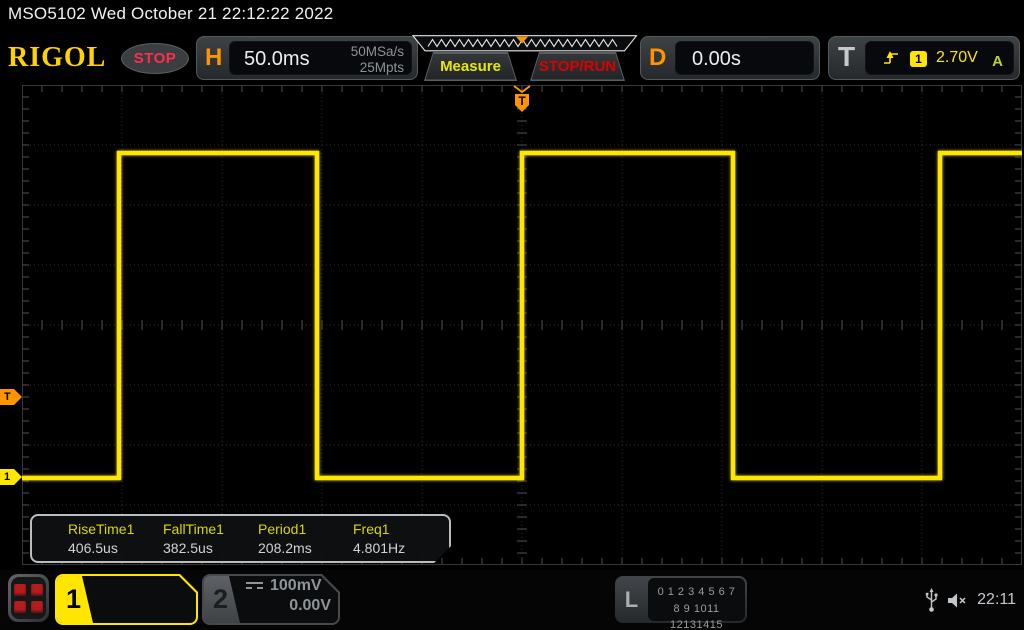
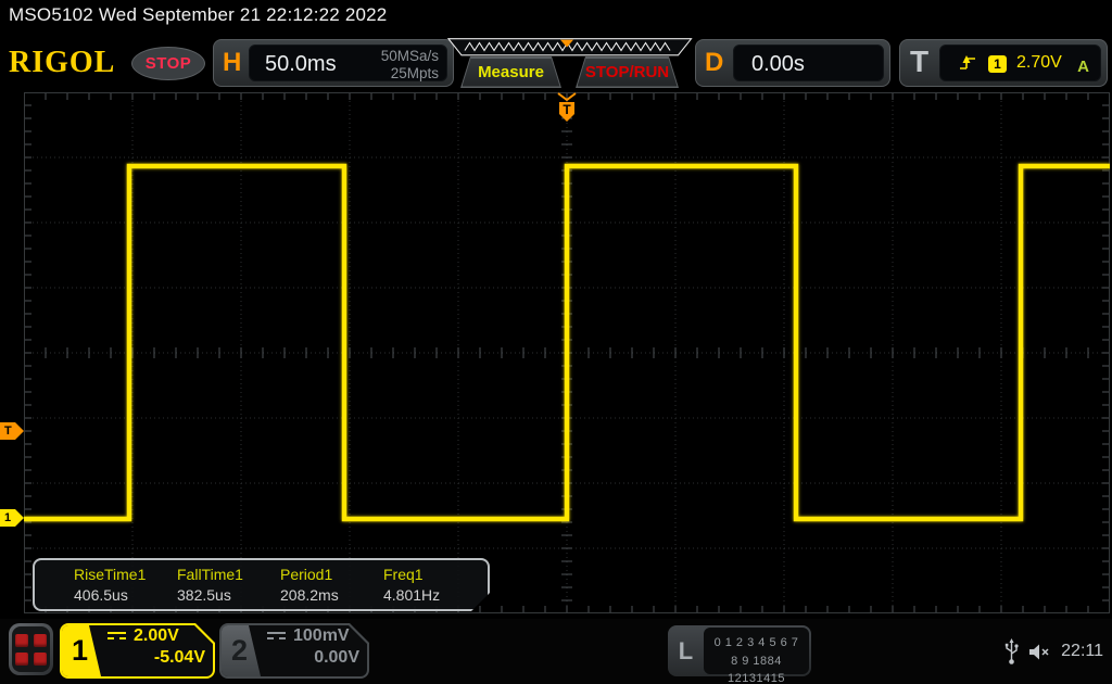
- MSO5102 Wed October 21 22:12:22 2022
+ MSO5102 Wed September 21 22:12:22 2022
  RIGOL
  STOP
  H
  50.0ms
  50MSa/s
  25Mpts
  Measure
  STOP/RUN
  D
  0.00s
  T
  1
  2.70V
  A
  T
  T
  1
  RiseTime1
  406.5us
  FallTime1
  382.5us
  Period1
  208.2ms
  Freq1
  4.801Hz
  1
+ 2.00V
+ -5.04V
  2
  100mV
  0.00V
  L
  0 1 2 3 4 5 6 7
- 8 9 1011 12131415
+ 8 9 1884 12131415
  22:11
